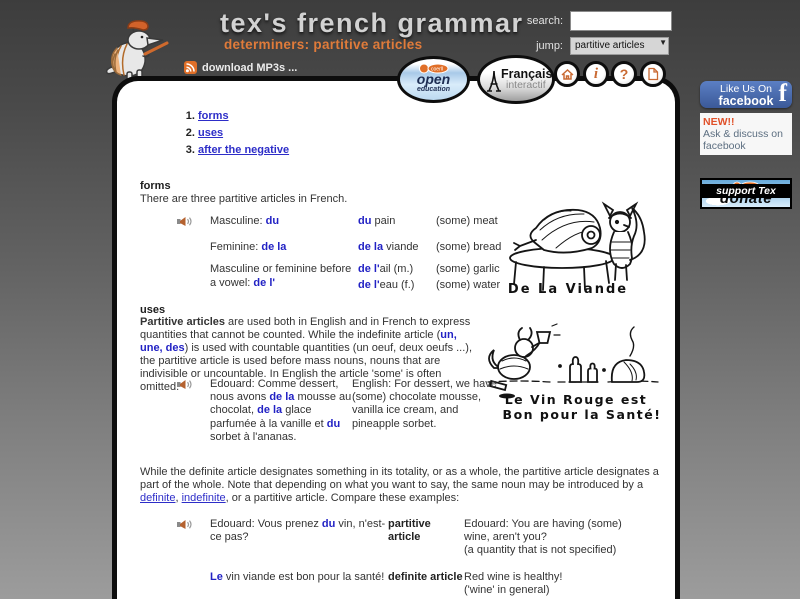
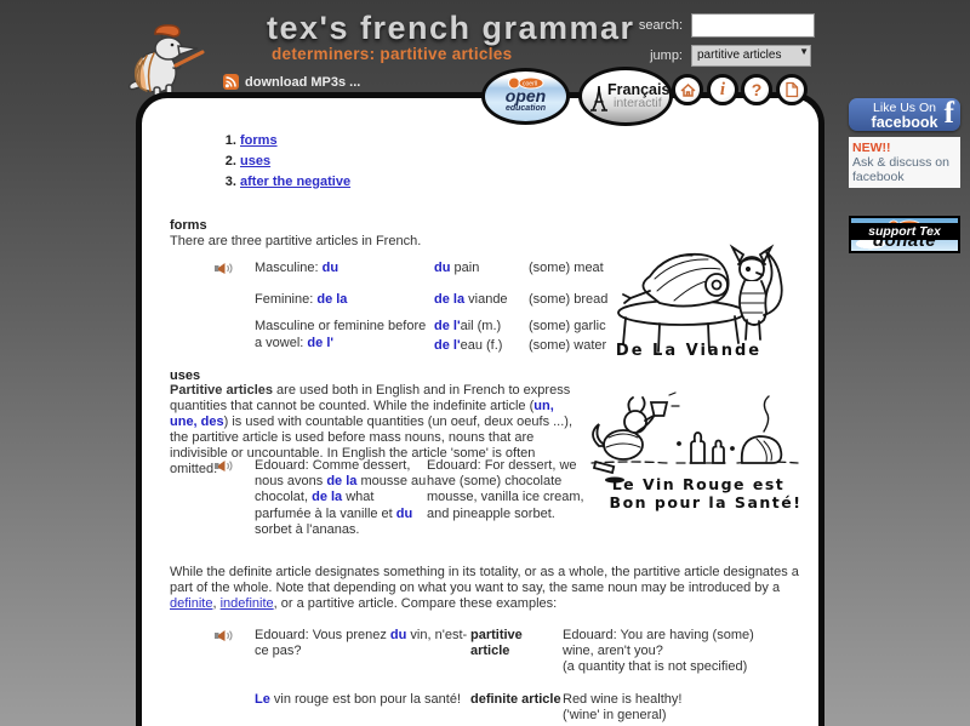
  tex's french grammar
  determiners: partitive articles
  download MP3s ...
  search:
  jump:
  partitive articles
  ▼
  open
  Français
  interactif
  i
  ?
  Like Us On
  facebook
  f
  NEW!!
  Ask & discuss on facebook
  donate
  support Tex
  forms
  uses
  after the negative
  forms
  There are three partitive articles in French.
  Masculine: du
  du pain
  (some) meat
  Feminine: de la
  de la viande
  (some) bread
  Masculine or feminine before a vowel: de l'
  de l'ail (m.)
  de l'eau (f.)
  (some) garlic
  (some) water
  De La Viande
  uses
  Partitive articles are used both in English and in French to express quantities that cannot be counted. While the indefinite article (un, une, des) is used with countable quantities (un oeuf, deux oeufs ...), the partitive article is used before mass nouns, nouns that are indivisible or uncountable. In English the article 'some' is often omitted
  Le Vin Rouge est
  Bon pour la Santé!
- Edouard: Comme dessert, nous avons de la mousse au chocolat, de la glace parfumée à la vanille et du sorbet à l'ananas.
+ Edouard: Comme dessert, nous avons de la mousse au chocolat, de la what parfumée à la vanille et du sorbet à l'ananas.
- English: For dessert, we have (some) chocolate mousse, vanilla ice cream, and pineapple sorbet.
+ Edouard: For dessert, we have (some) chocolate mousse, vanilla ice cream, and pineapple sorbet.
  While the definite article designates something in its totality, or as a whole, the partitive article designates a part of the whole. Note that depending on what you want to say, the same noun may be introduced by a definite, indefinite, or a partitive article. Compare these examples:
  Edouard: Vous prenez du vin, n'est-ce pas?
  partitive article
  Edouard: You are having (some) wine, aren't you?
  (a quantity that is not specified)
- Le vin viande est bon pour la santé!
+ Le vin rouge est bon pour la santé!
  definite article
  Red wine is healthy!
  ('wine' in general)
